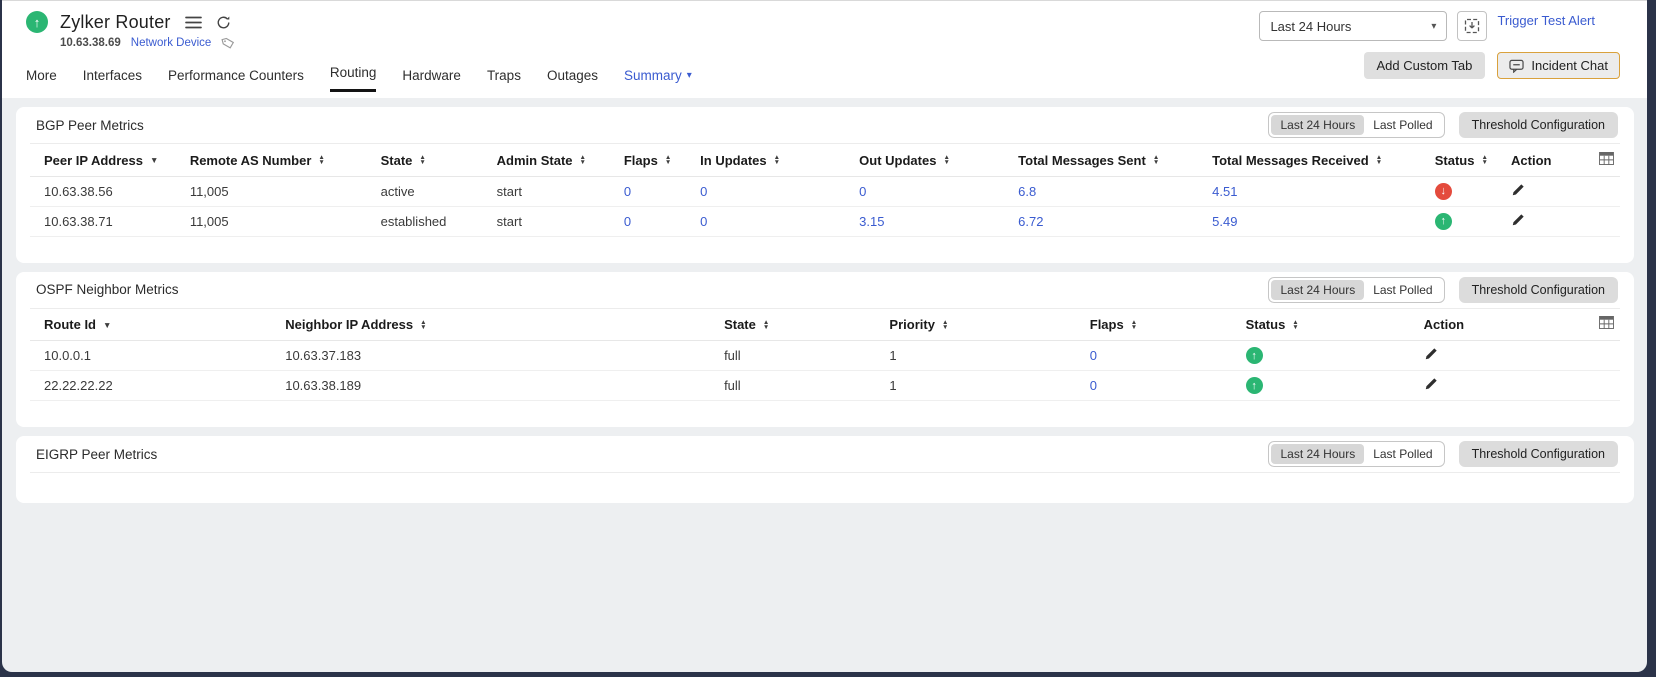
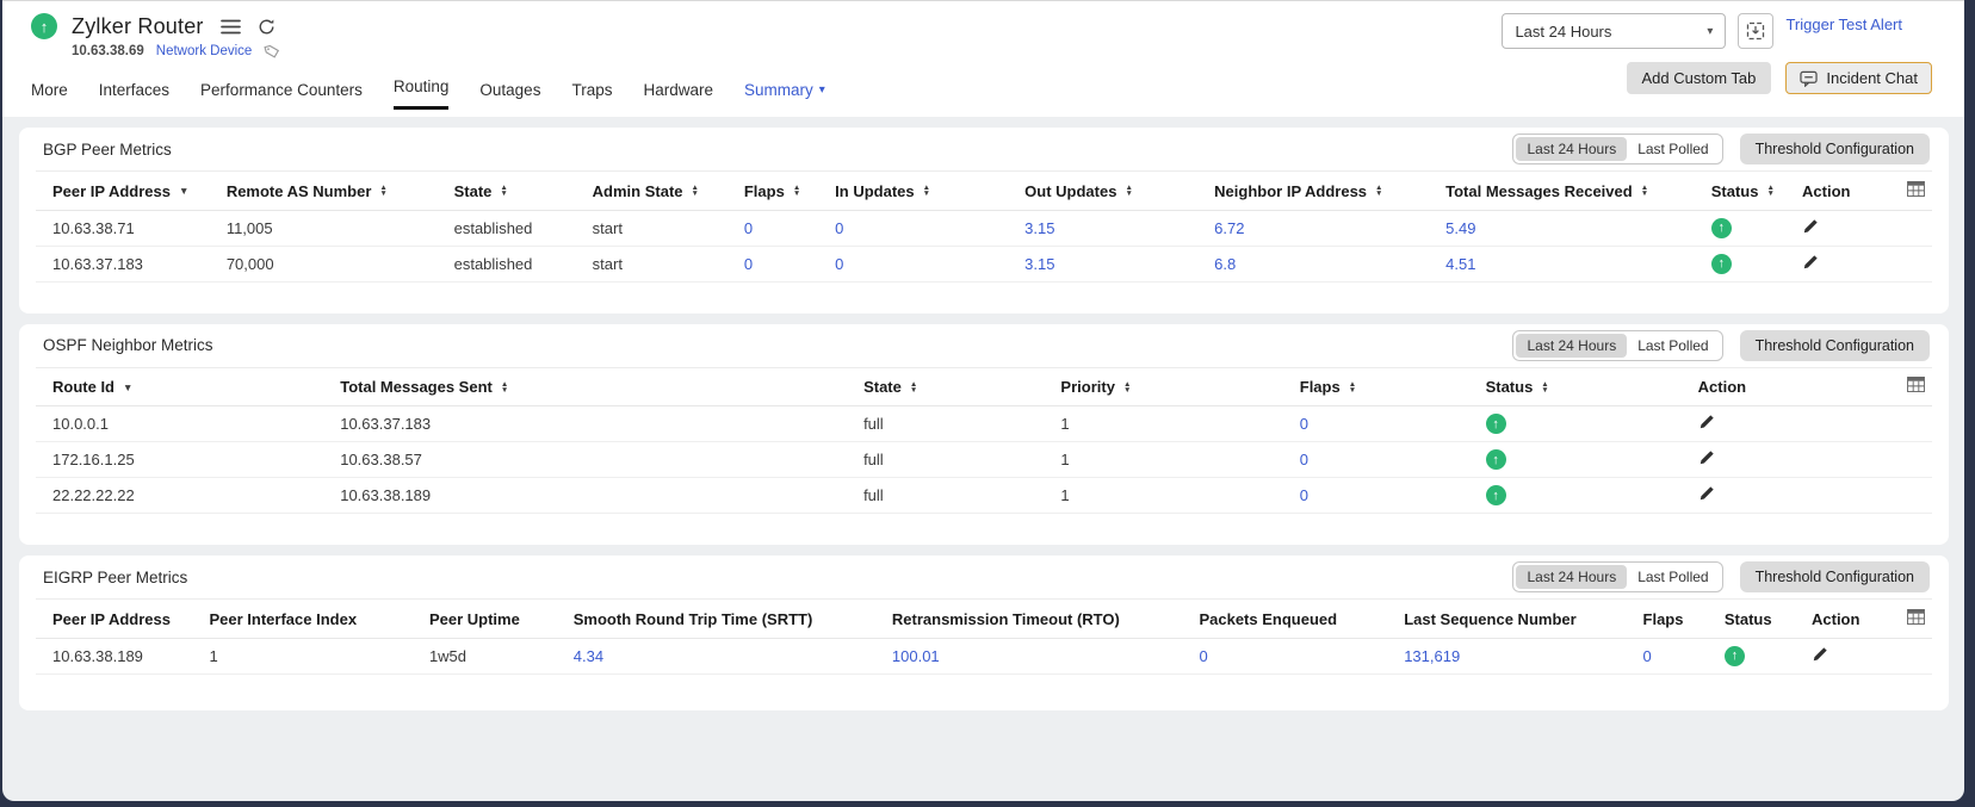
  ↑
  Zylker Router
  10.63.38.69
  Network Device
  More
  Interfaces
  Performance Counters
  Routing
- Hardware
+ Outages
  Traps
- Outages
+ Hardware
  Summary
  ▾
  Last 24 Hours
  ▾
  Trigger Test Alert
  Add Custom Tab
  Incident Chat
  BGP Peer Metrics
  Last 24 Hours
  Last Polled
  Threshold Configuration
- Peer IP Address ▼	Remote AS Number	State	Admin State	Flaps	In Updates	Out Updates	Total Messages Sent	Total Messages Received	Status	Action
+ Peer IP Address ▼	Remote AS Number	State	Admin State	Flaps	In Updates	Out Updates	Neighbor IP Address	Total Messages Received	Status	Action
- 10.63.38.56	11,005	active	start	0	0	0	6.8	4.51	↓
  10.63.38.71	11,005	established	start	0	0	3.15	6.72	5.49	↑
+ 10.63.37.183	70,000	established	start	0	0	3.15	6.8	4.51	↑
  OSPF Neighbor Metrics
  Last 24 Hours
  Last Polled
  Threshold Configuration
- Route Id ▼	Neighbor IP Address	State	Priority	Flaps	Status	Action
+ Route Id ▼	Total Messages Sent	State	Priority	Flaps	Status	Action
  10.0.0.1	10.63.37.183	full	1	0	↑
+ 172.16.1.25	10.63.38.57	full	1	0	↑
  22.22.22.22	10.63.38.189	full	1	0	↑
  EIGRP Peer Metrics
  Last 24 Hours
  Last Polled
  Threshold Configuration
+ Peer IP Address	Peer Interface Index	Peer Uptime	Smooth Round Trip Time (SRTT)	Retransmission Timeout (RTO)	Packets Enqueued	Last Sequence Number	Flaps	Status	Action
+ 10.63.38.189	1	1w5d	4.34	100.01	0	131,619	0	↑
